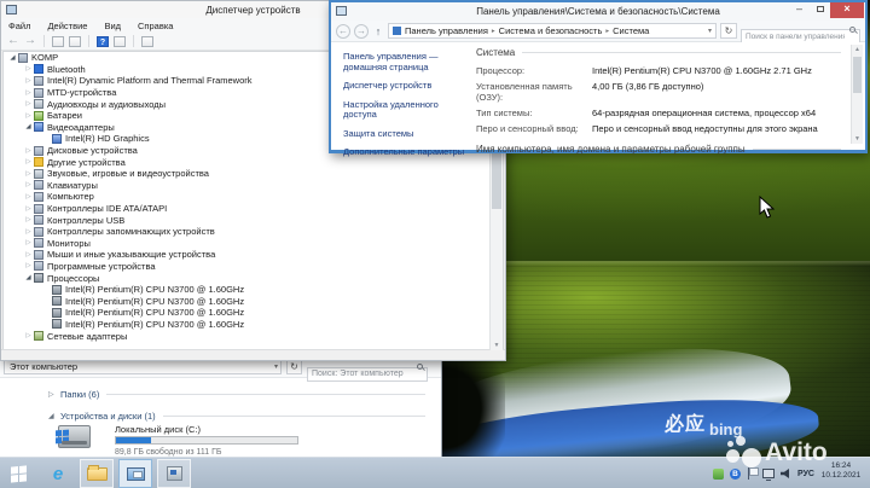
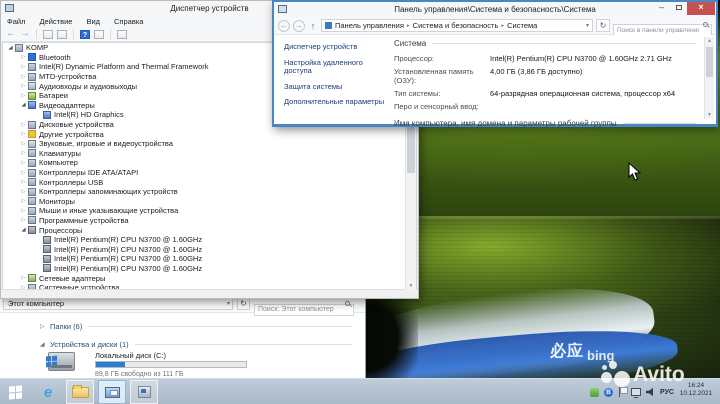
  必应
  bing
  Этот компьютер
  ↻
  Поиск: Этот компьютер
  Папки (6)
  Устройства и диски (1)
  Локальный диск (C:)
  Диспетчер устройств
  Файл
  Действие
  Вид
  Справка
  ←
  →
  KOMP
  Bluetooth
  Intel(R) Dynamic Platform and Thermal Framework
  MTD-устройства
  Аудиовходы и аудиовыходы
  Батареи
  Видеоадаптеры
  Intel(R) HD Graphics
  Дисковые устройства
  Другие устройства
  Звуковые, игровые и видеоустройства
  Клавиатуры
  Компьютер
  Контроллеры IDE ATA/ATAPI
  Контроллеры USB
  Контроллеры запоминающих устройств
  Мониторы
  Мыши и иные указывающие устройства
  Программные устройства
  Процессоры
  Intel(R) Pentium(R) CPU N3700 @ 1.60GHz
  Intel(R) Pentium(R) CPU N3700 @ 1.60GHz
  Intel(R) Pentium(R) CPU N3700 @ 1.60GHz
  Intel(R) Pentium(R) CPU N3700 @ 1.60GHz
  Сетевые адаптеры
+ Системные устройства
  Панель управления\Система и безопасность\Система
  –
  ×
  ←
  →
  ↑
  Панель управления
  Система и безопасность
  Система
  ↻
- Панель управления — домашняя страница
  Диспетчер устройств
  Настройка удаленного доступа
  Защита системы
  Дополнительные параметры
  Система
  Процессор:
  Intel(R) Pentium(R) CPU N3700 @ 1.60GHz 2.71 GHz
  Установленная память (ОЗУ):
  4,00 ГБ (3,86 ГБ доступно)
  Тип системы:
  64-разрядная операционная система, процессор x64
  Перо и сенсорный ввод:
- Перо и сенсорный ввод недоступны для этого экрана
  Имя компьютера, имя домена и параметры рабочей группы
  e
  Avito
